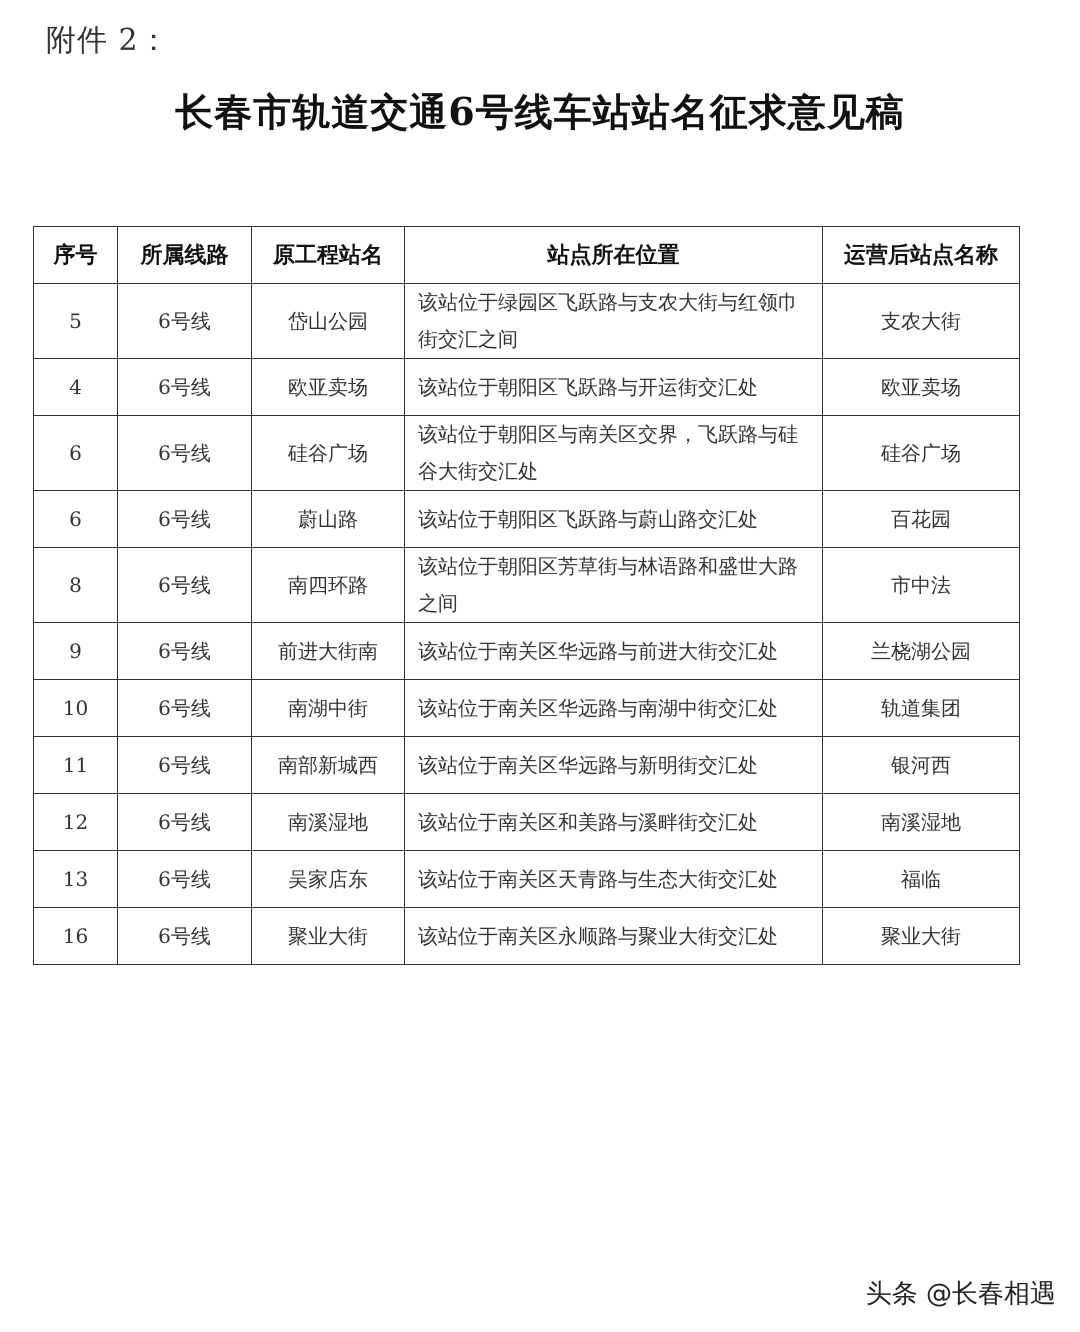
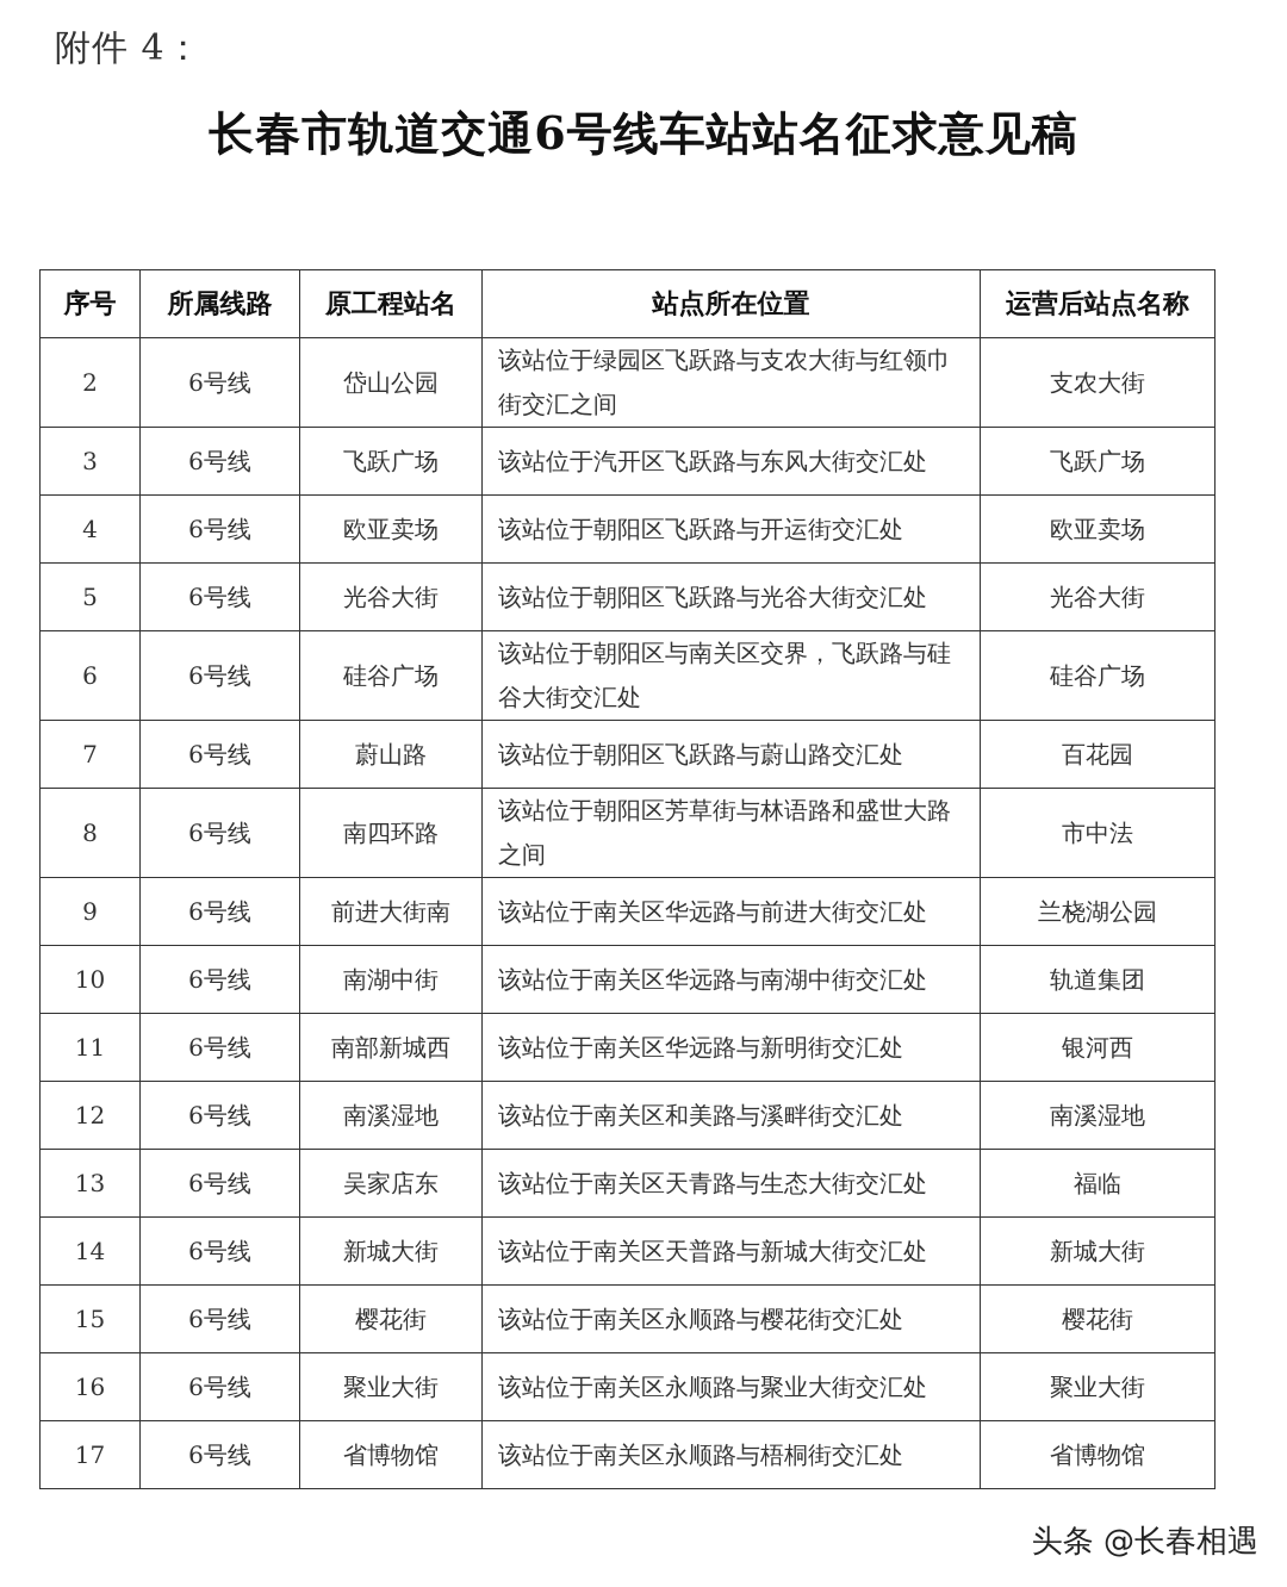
- 附件 2：
+ 附件 4：
  长春市轨道交通6号线车站站名征求意见稿
  序号	所属线路	原工程站名	站点所在位置	运营后站点名称
- 5	6号线	岱山公园	该站位于绿园区飞跃路与支农大街与红领巾街交汇之间	支农大街
+ 2	6号线	岱山公园	该站位于绿园区飞跃路与支农大街与红领巾街交汇之间	支农大街
+ 3	6号线	飞跃广场	该站位于汽开区飞跃路与东风大街交汇处	飞跃广场
  4	6号线	欧亚卖场	该站位于朝阳区飞跃路与开运街交汇处	欧亚卖场
+ 5	6号线	光谷大街	该站位于朝阳区飞跃路与光谷大街交汇处	光谷大街
  6	6号线	硅谷广场	该站位于朝阳区与南关区交界，飞跃路与硅谷大街交汇处	硅谷广场
- 6	6号线	蔚山路	该站位于朝阳区飞跃路与蔚山路交汇处	百花园
+ 7	6号线	蔚山路	该站位于朝阳区飞跃路与蔚山路交汇处	百花园
  8	6号线	南四环路	该站位于朝阳区芳草街与林语路和盛世大路之间	市中法
  9	6号线	前进大街南	该站位于南关区华远路与前进大街交汇处	兰桡湖公园
  10	6号线	南湖中街	该站位于南关区华远路与南湖中街交汇处	轨道集团
  11	6号线	南部新城西	该站位于南关区华远路与新明街交汇处	银河西
  12	6号线	南溪湿地	该站位于南关区和美路与溪畔街交汇处	南溪湿地
  13	6号线	吴家店东	该站位于南关区天青路与生态大街交汇处	福临
+ 14	6号线	新城大街	该站位于南关区天普路与新城大街交汇处	新城大街
+ 15	6号线	樱花街	该站位于南关区永顺路与樱花街交汇处	樱花街
  16	6号线	聚业大街	该站位于南关区永顺路与聚业大街交汇处	聚业大街
+ 17	6号线	省博物馆	该站位于南关区永顺路与梧桐街交汇处	省博物馆
  头条 @长春相遇
